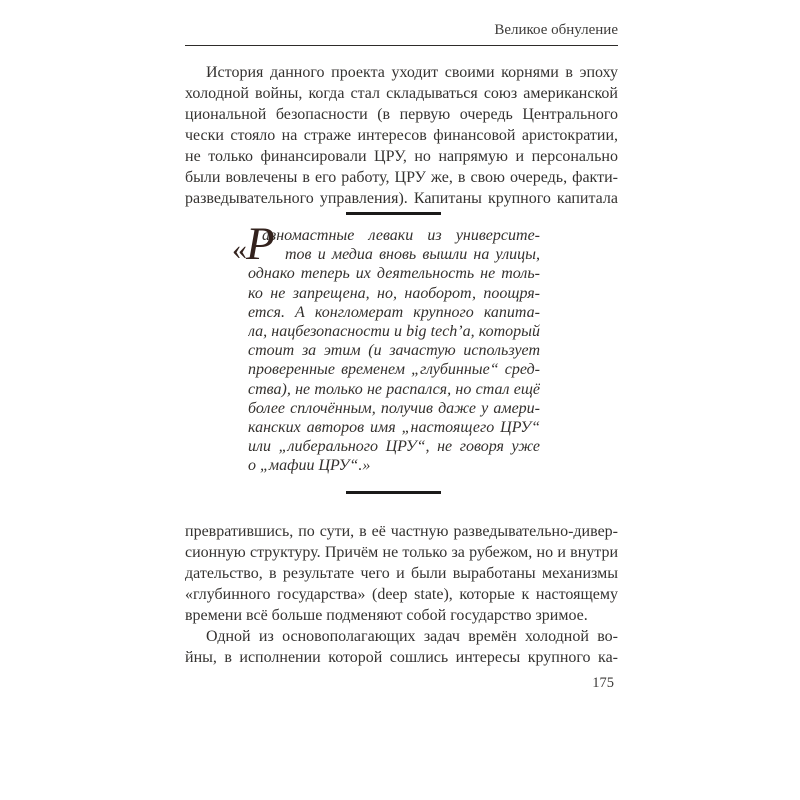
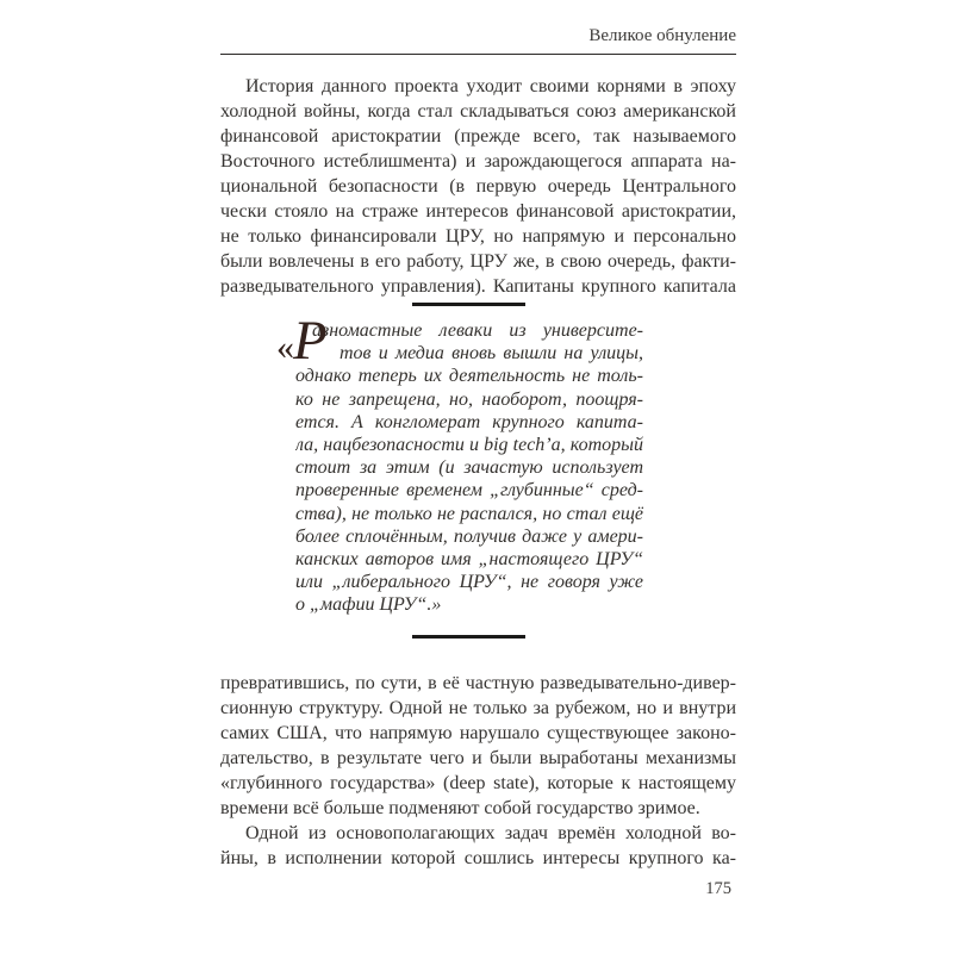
  Великое обнуление
  История данного проекта уходит своими корнями в эпоху
  холодной войны, когда стал складываться союз американской
+ финансовой аристократии (прежде всего, так называемого
+ Восточного истеблишмента) и зарождающегося аппарата на-
  циональной безопасности (в первую очередь Центрального
  чески стояло на страже интересов финансовой аристократии,
  не только финансировали ЦРУ, но напрямую и персонально
  были вовлечены в его работу, ЦРУ же, в свою очередь, факти-
  разведывательного управления). Капитаны крупного капитала
  «
  Р
  азномастные леваки из университе-
  тов и медиа вновь вышли на улицы,
  однако теперь их деятельность не толь-
  ко не запрещена, но, наоборот, поощря-
  ется. А конгломерат крупного капита-
  ла, нацбезопасности и big tech’a, который
  стоит за этим (и зачастую использует
  проверенные временем „глубинные“ сред-
  ства), не только не распался, но стал ещё
  более сплочённым, получив даже у амери-
  канских авторов имя „настоящего ЦРУ“
  или „либерального ЦРУ“, не говоря уже
  о „мафии ЦРУ“.»
  превратившись, по сути, в её частную разведывательно-дивер-
- сионную структуру. Причём не только за рубежом, но и внутри
+ сионную структуру. Одной не только за рубежом, но и внутри
+ самих США, что напрямую нарушало существующее законо-
  дательство, в результате чего и были выработаны механизмы
  «глубинного государства» (deep state), которые к настоящему
  времени всё больше подменяют собой государство зримое.
  Одной из основополагающих задач времён холодной во-
  йны, в исполнении которой сошлись интересы крупного ка-
  175
